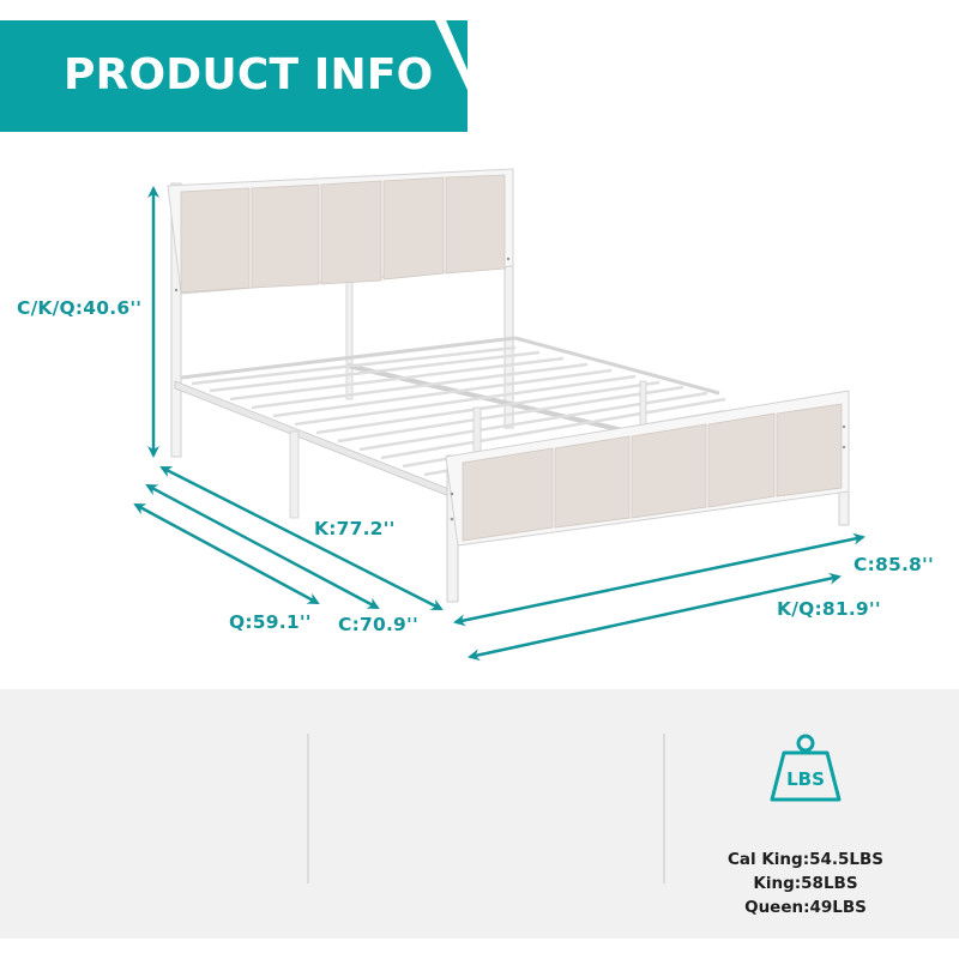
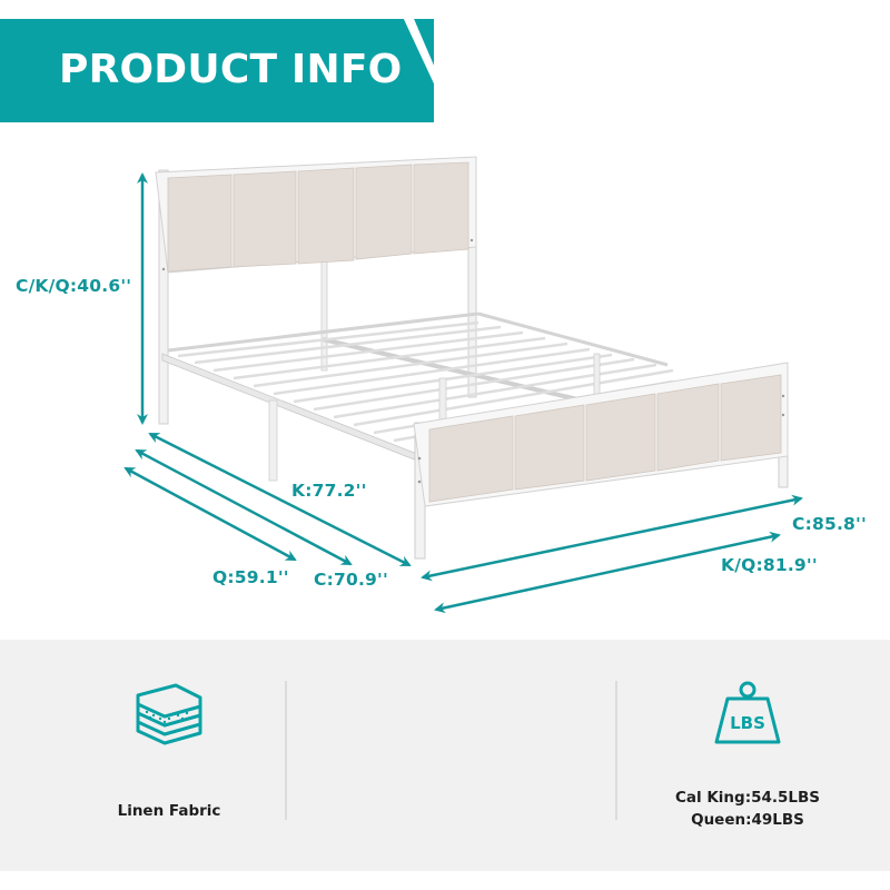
  PRODUCT INFO
  C/K/Q:40.6''
  K:77.2''
  Q:59.1''
  C:70.9''
  C:85.8''
  K/Q:81.9''
+ Linen Fabric
  LBS
  Cal King:54.5LBS
- King:58LBS
  Queen:49LBS
